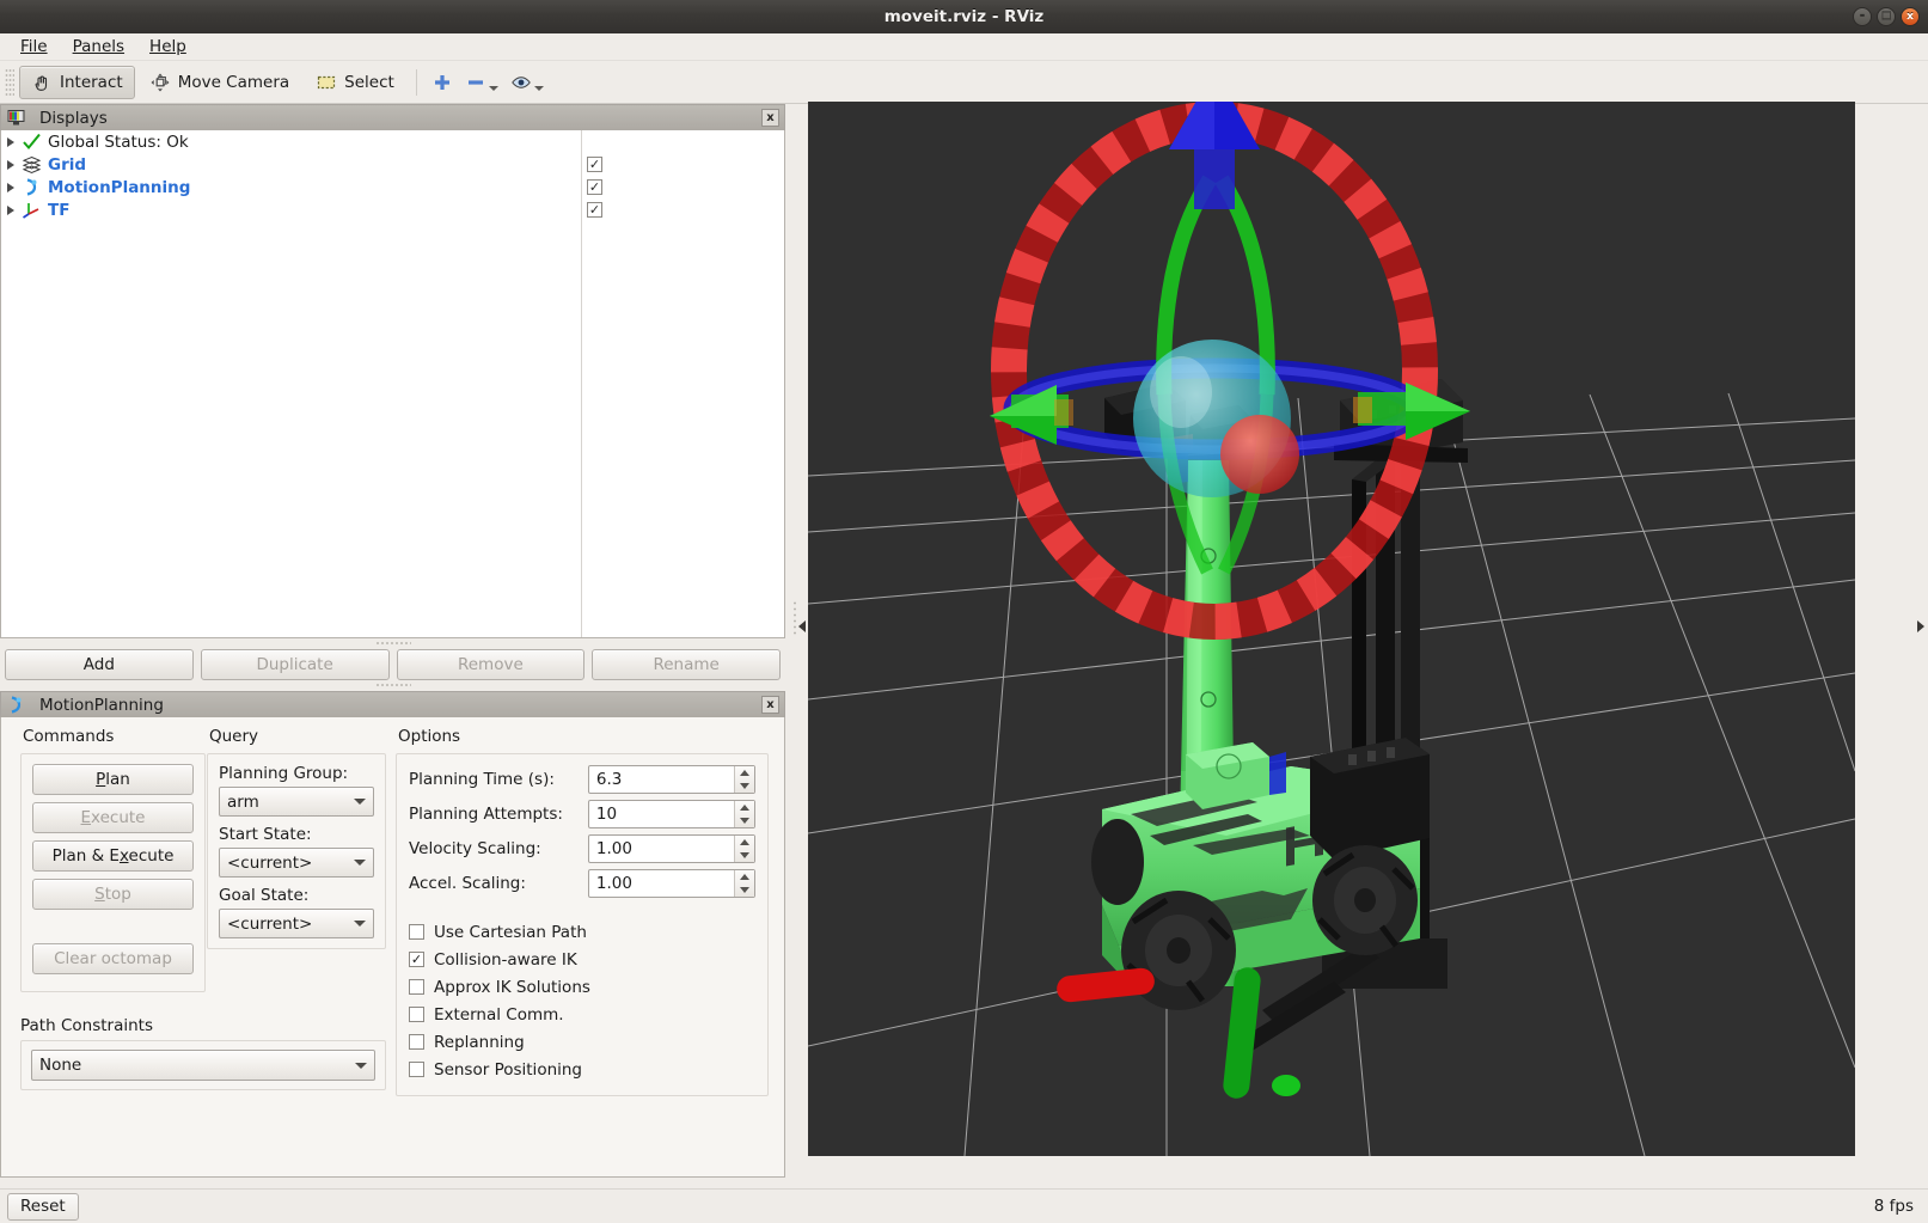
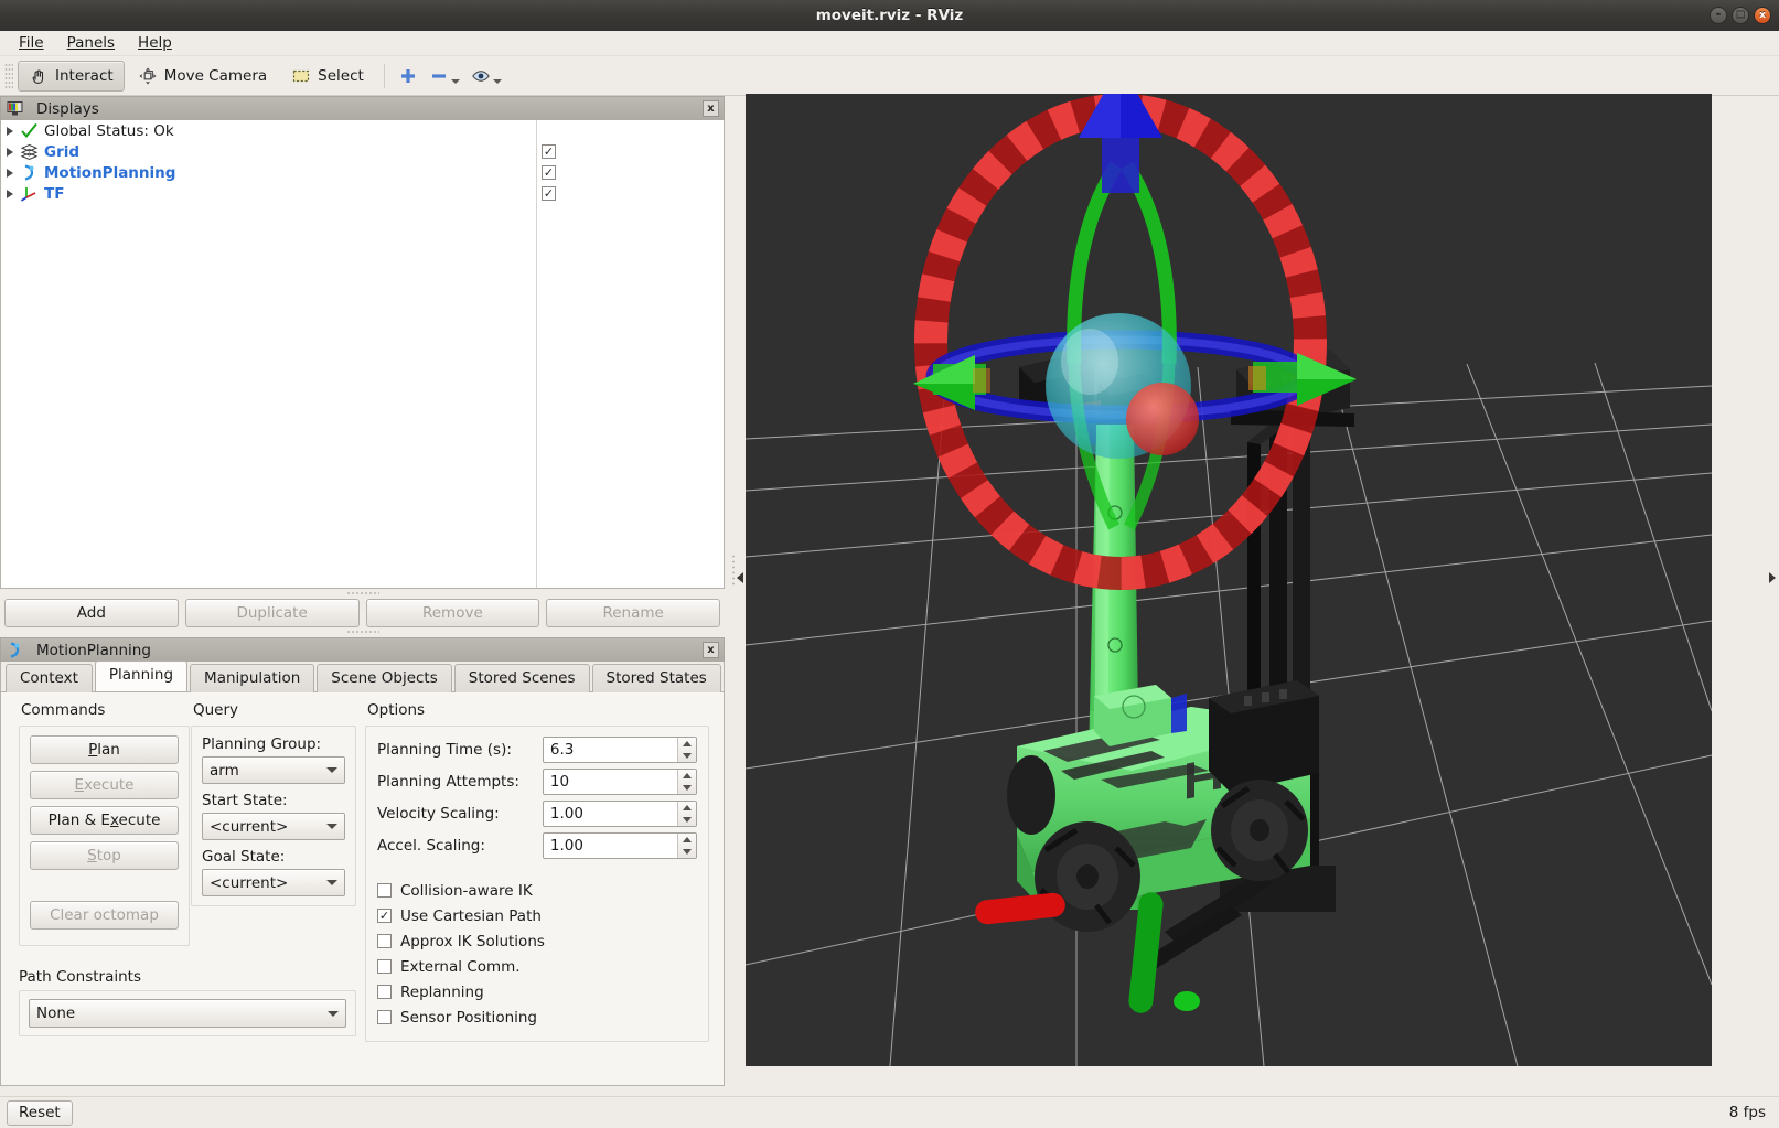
  moveit.rviz - RViz
  –
  □
  x
  File
  Panels
  Help
  Interact
  Move Camera
  Select
  Displays
  x
  Global Status: Ok
  Grid
  ✓
  MotionPlanning
  ✓
  TF
  ✓
  Add
  Duplicate
  Remove
  Rename
  MotionPlanning
  x
+ Context
+ Planning
+ Manipulation
+ Scene Objects
+ Stored Scenes
+ Stored States
  Commands
  Query
  Options
  Plan
  Execute
  Plan & Execute
  Stop
  Clear octomap
  Planning Group:
  arm
  Start State:
  <current>
  Goal State:
  <current>
  Planning Time (s):
  6.3
  Planning Attempts:
  10
  Velocity Scaling:
  1.00
  Accel. Scaling:
  1.00
- Use Cartesian Path
+ Collision-aware IK
  ✓
- Collision-aware IK
+ Use Cartesian Path
  Approx IK Solutions
  External Comm.
  Replanning
  Sensor Positioning
  Path Constraints
  None
  Reset
  8 fps
